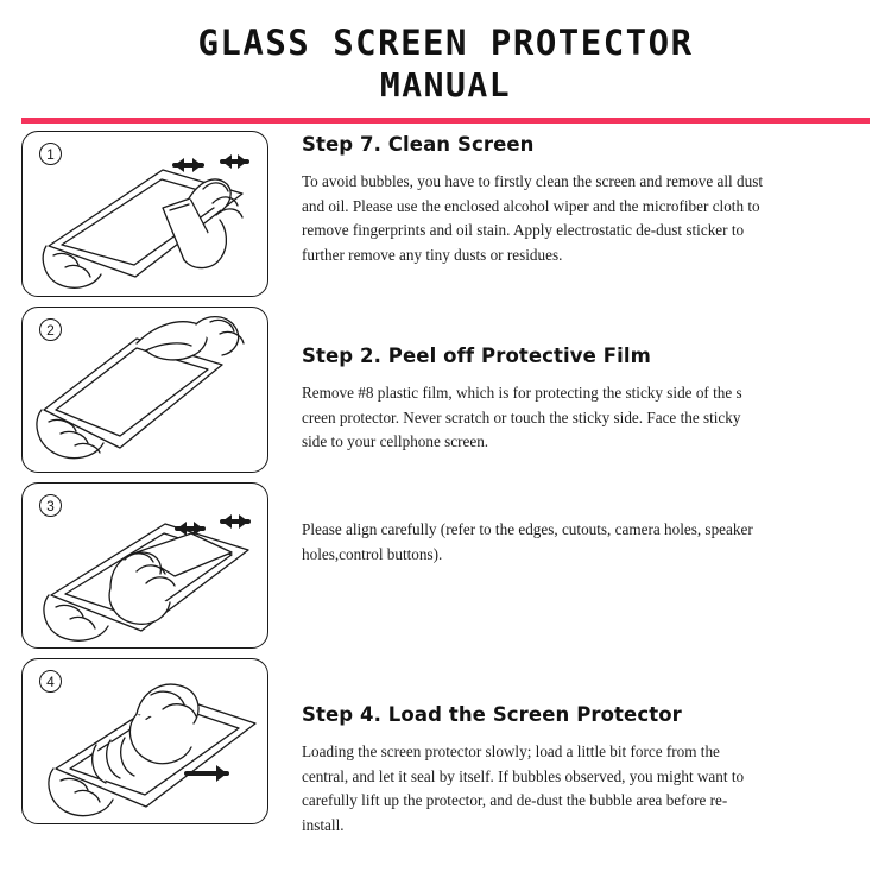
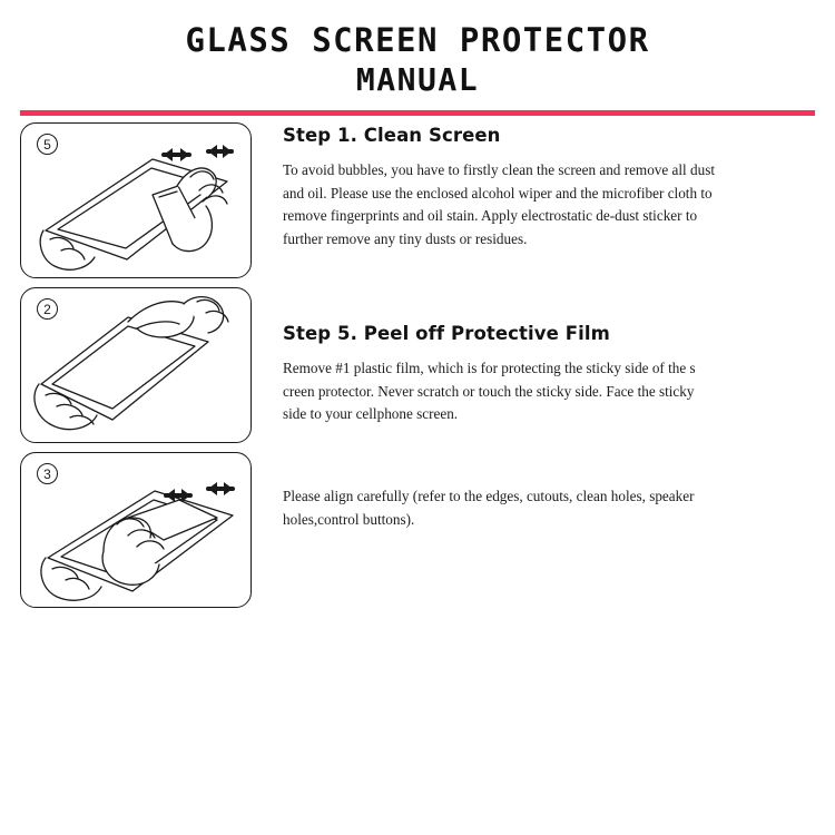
  GLASS SCREEN PROTECTOR
  MANUAL
- 1
+ 5
- Step 7. Clean Screen
+ Step 1. Clean Screen
  To avoid bubbles, you have to firstly clean the screen and remove all dust and oil. Please use the enclosed alcohol wiper and the microfiber cloth to remove fingerprints and oil stain. Apply electrostatic de-dust sticker to further remove any tiny dusts or residues.
  2
- Step 2. Peel off Protective Film
+ Step 5. Peel off Protective Film
- Remove #8 plastic film, which is for protecting the sticky side of the s creen protector. Never scratch or touch the sticky side. Face the sticky side to your cellphone screen.
+ Remove #1 plastic film, which is for protecting the sticky side of the s creen protector. Never scratch or touch the sticky side. Face the sticky side to your cellphone screen.
  3
- Please align carefully (refer to the edges, cutouts, camera holes, speaker holes,control buttons).
+ Please align carefully (refer to the edges, cutouts, clean holes, speaker holes,control buttons).
- 4
- Step 4. Load the Screen Protector
- Loading the screen protector slowly; load a little bit force from the central, and let it seal by itself. If bubbles observed, you might want to carefully lift up the protector, and de-dust the bubble area before re-install.
